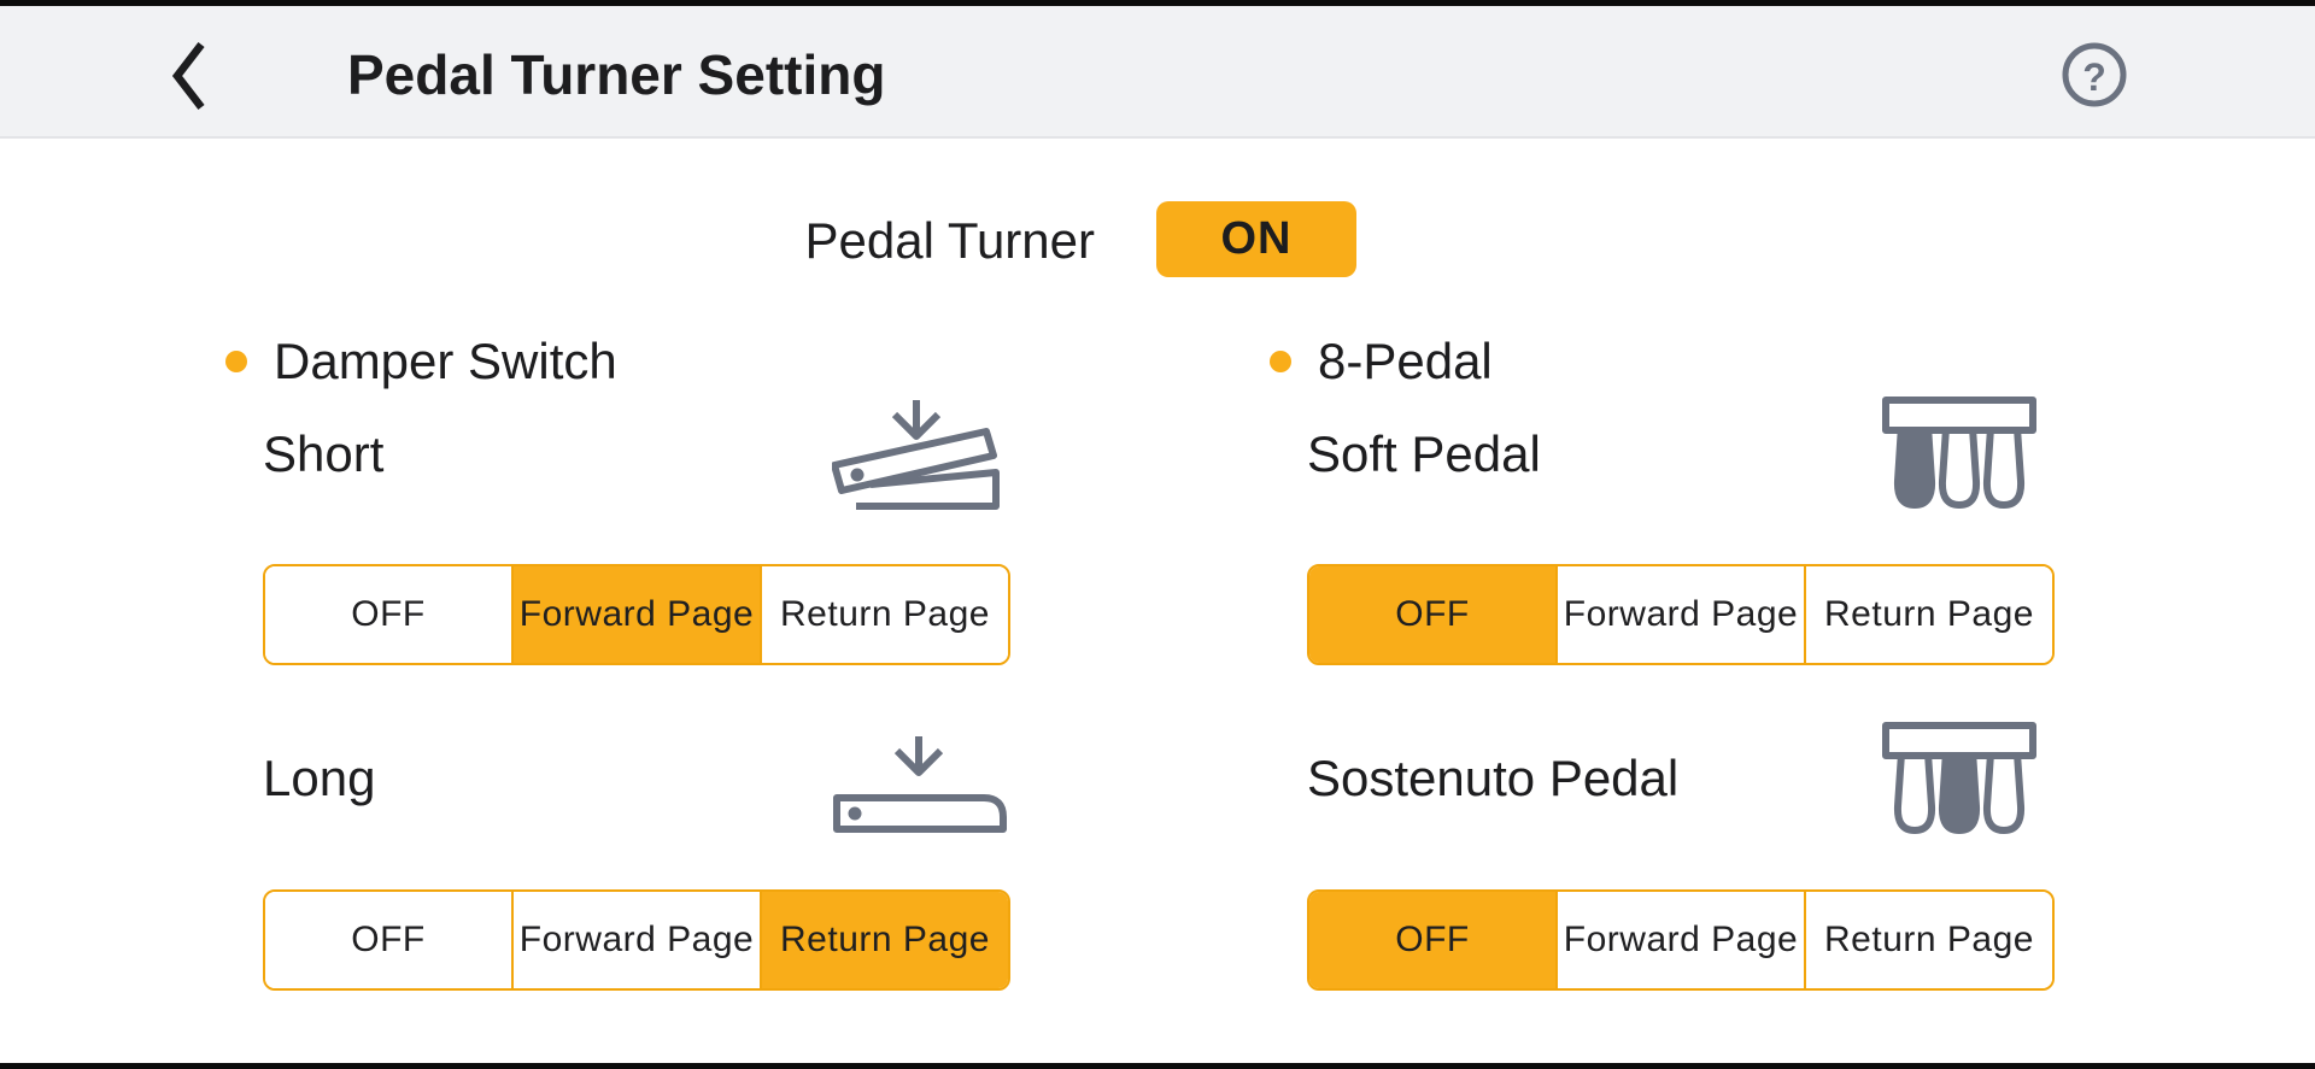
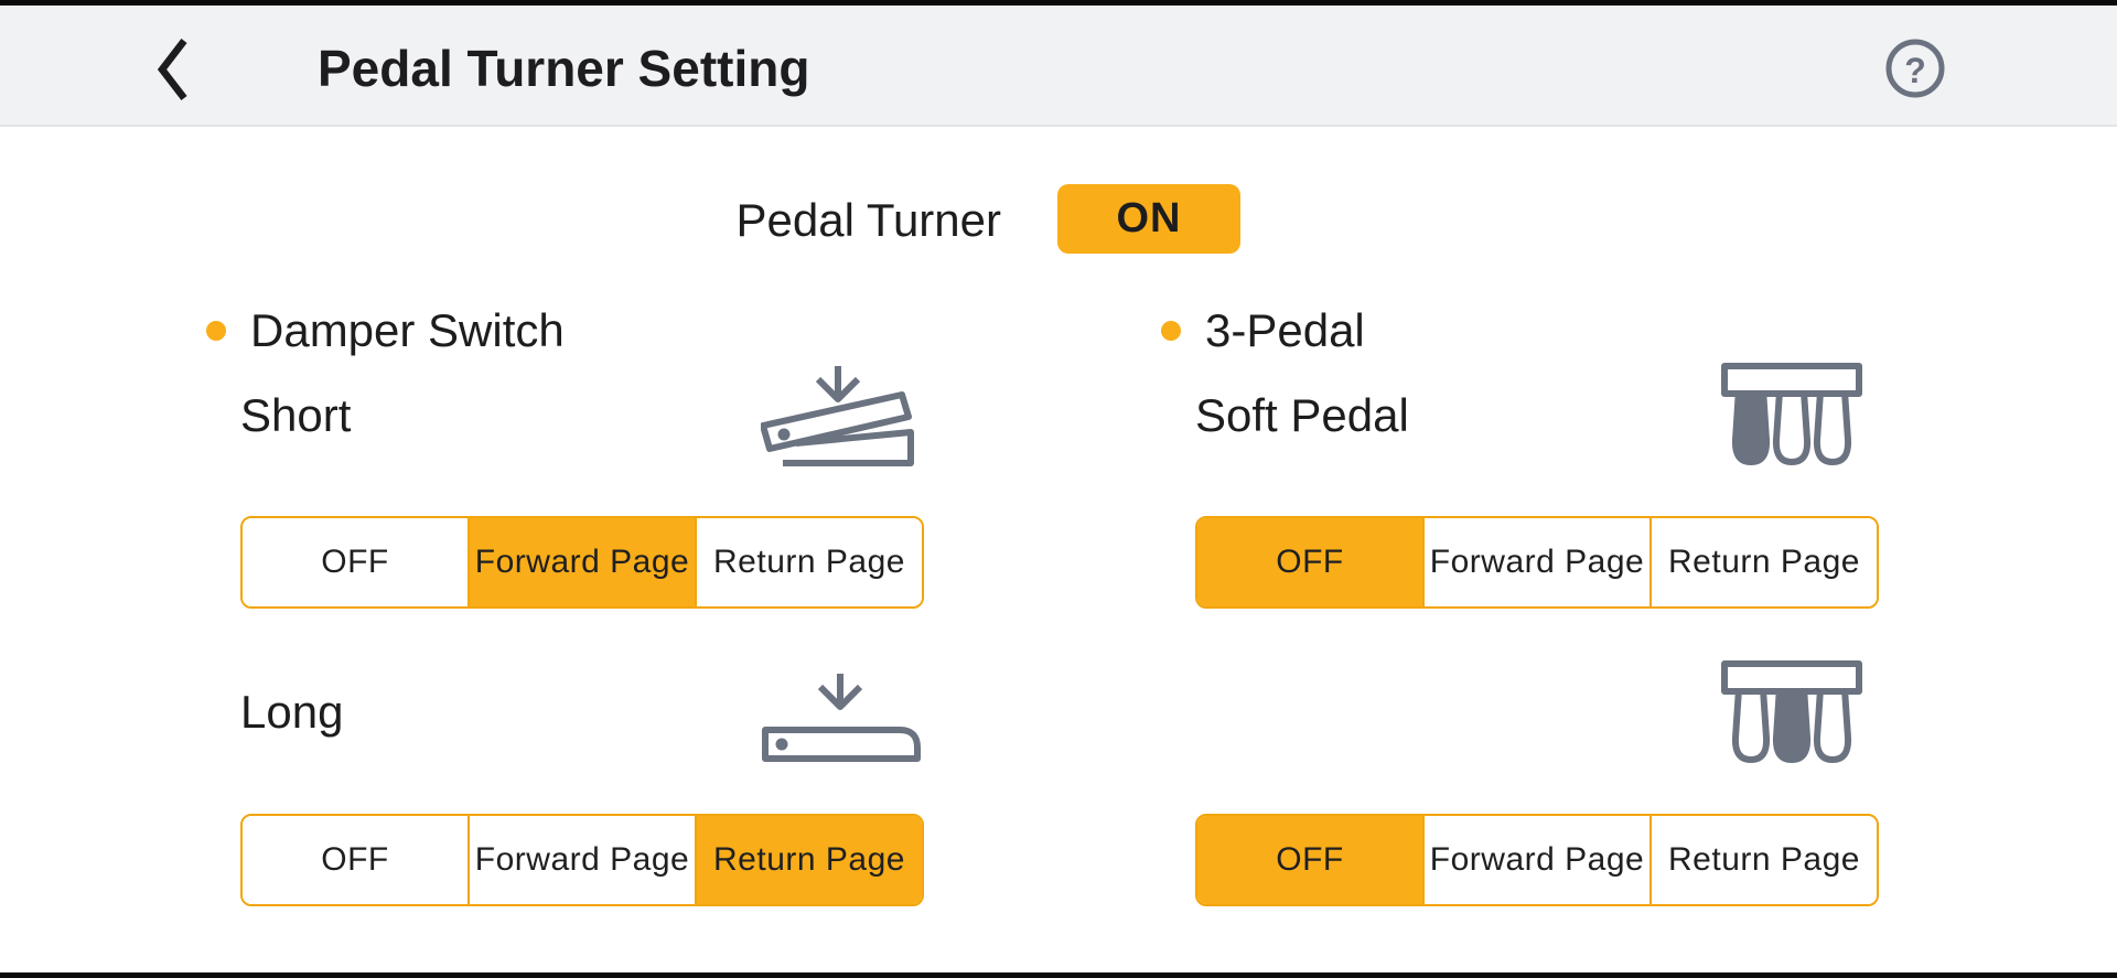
  Pedal Turner Setting
  ?
  Pedal Turner
  ON
  Damper Switch
- 8-Pedal
+ 3-Pedal
  Short
  Soft Pedal
  Long
- Sostenuto Pedal
  OFF
  Forward Page
  Return Page
  OFF
  Forward Page
  Return Page
  OFF
  Forward Page
  Return Page
  OFF
  Forward Page
  Return Page
